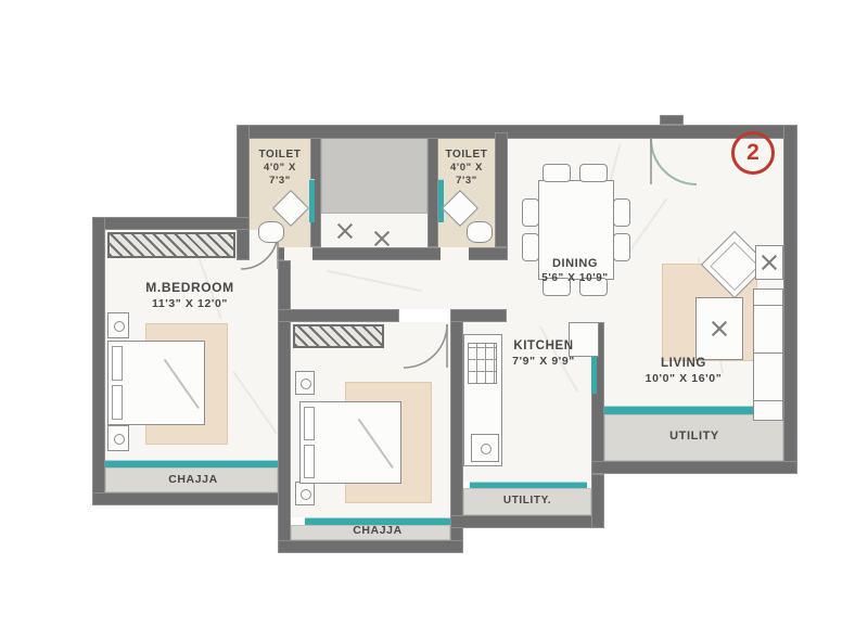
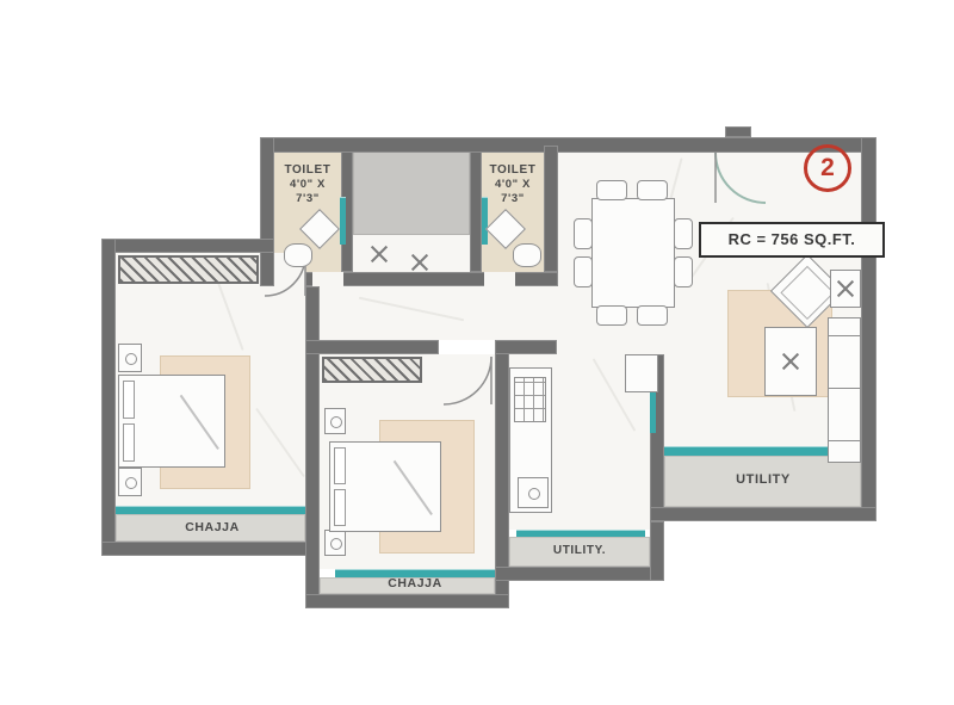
  TOILET
  4'0" X
  7'3"
  TOILET
  4'0" X
  7'3"
- DINING
- 5'6" X 10'9"
- M.BEDROOM
- 11'3" X 12'0"
- KITCHEN
- 7'9" X 9'9"
- LIVING
- 10'0" X 16'0"
  UTILITY
  UTILITY.
  CHAJJA
  CHAJJA
+ RC = 756 SQ.FT.
  2
